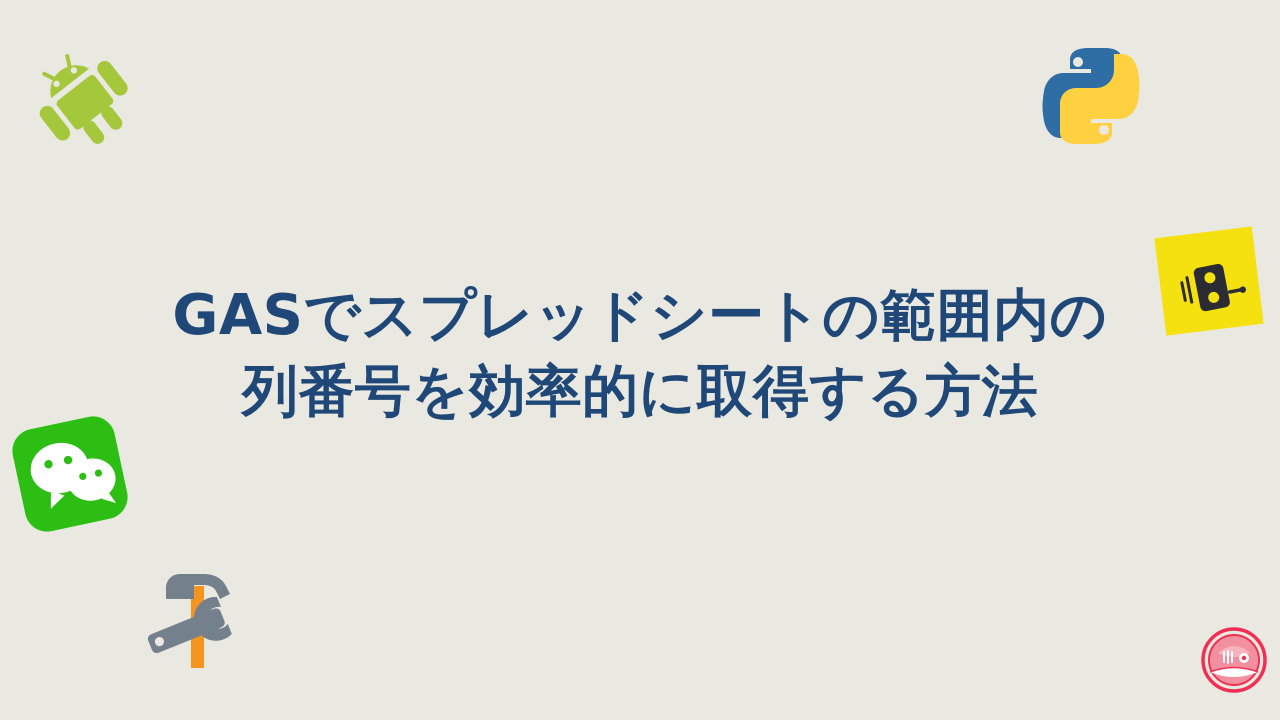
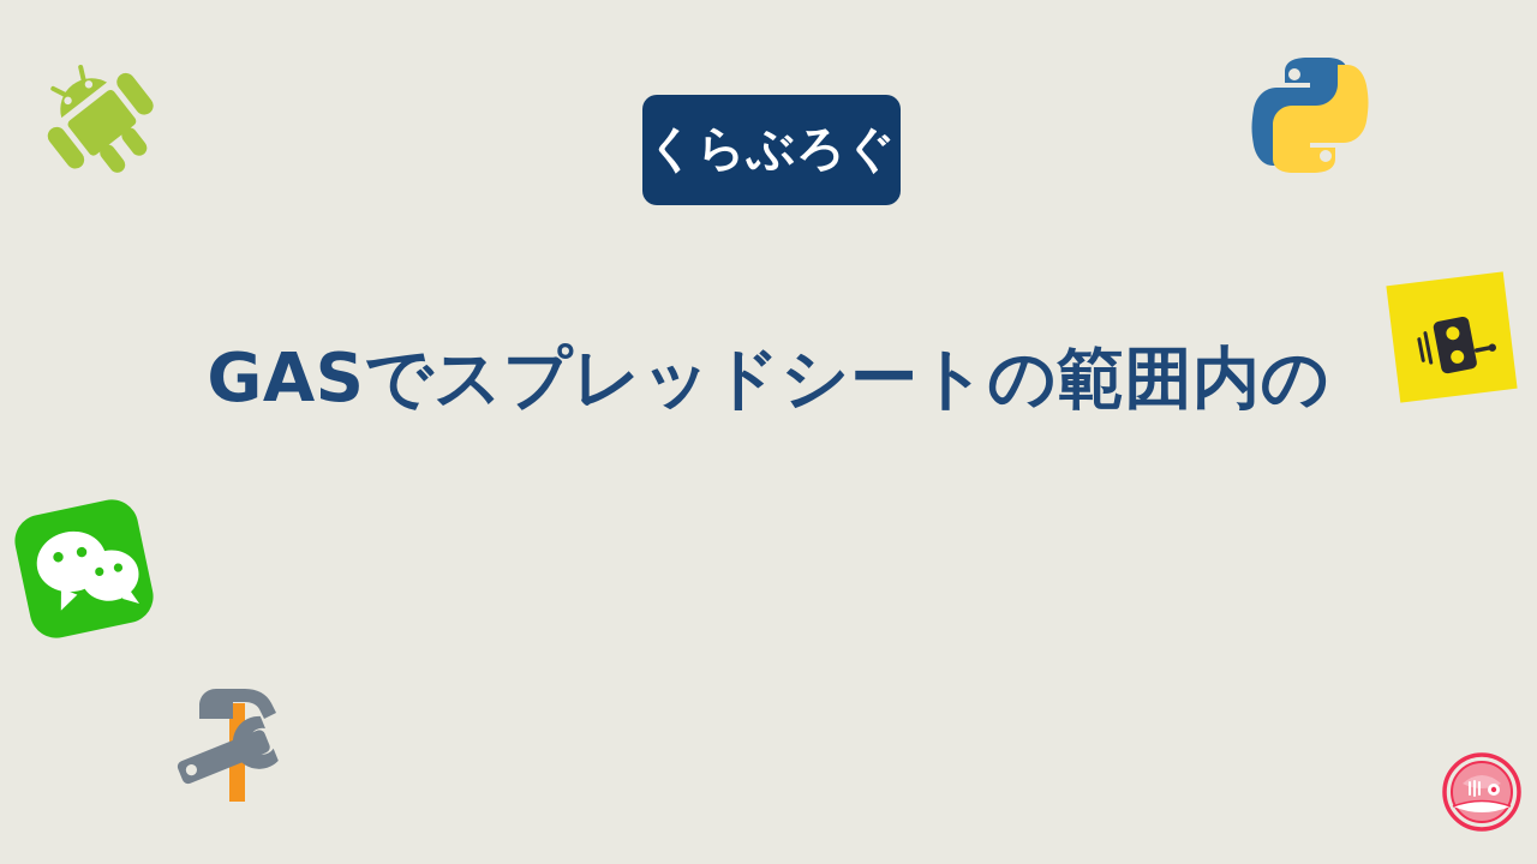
+ くらぶろぐ
  GASでスプレッドシートの範囲内の
- 列番号を効率的に取得する方法
